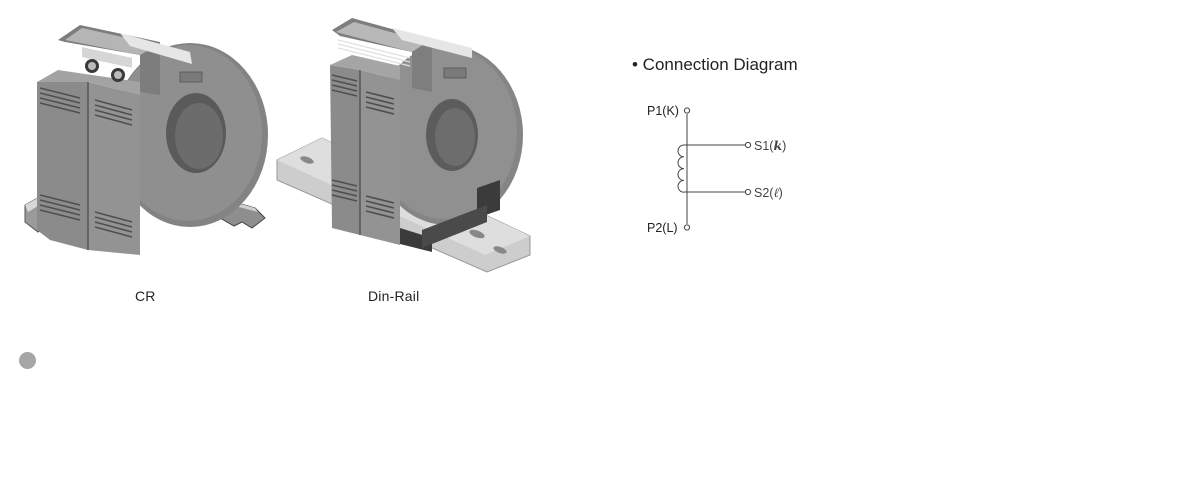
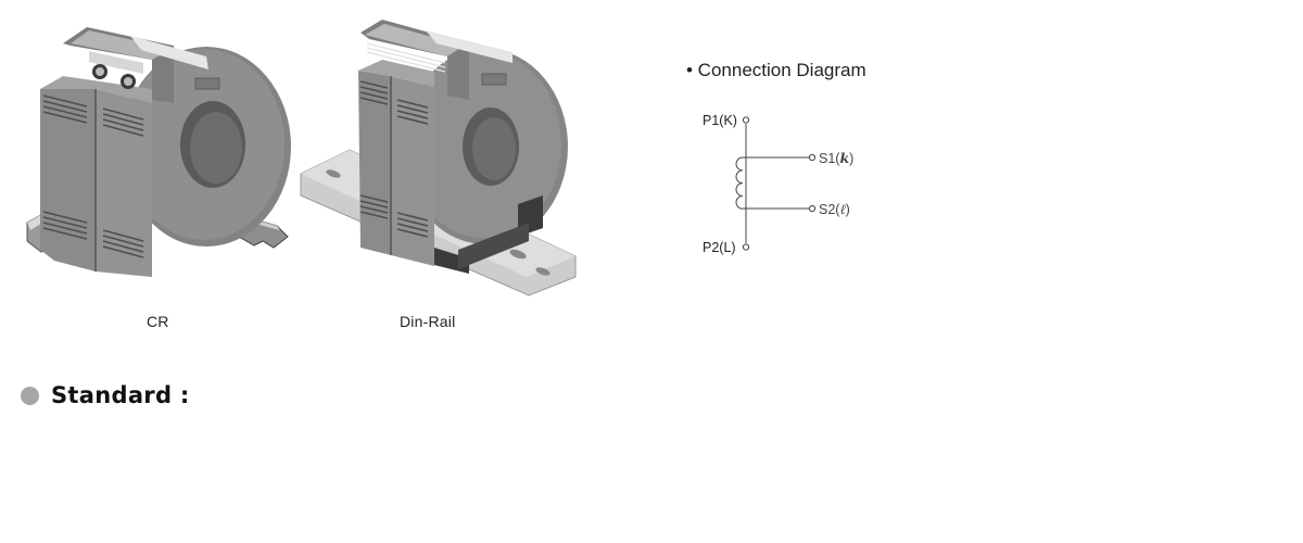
  CR
  Din-Rail
  • Connection Diagram
  P1(K)
  P2(L)
  S1(k)
  S2(ℓ)
+ Standard :
